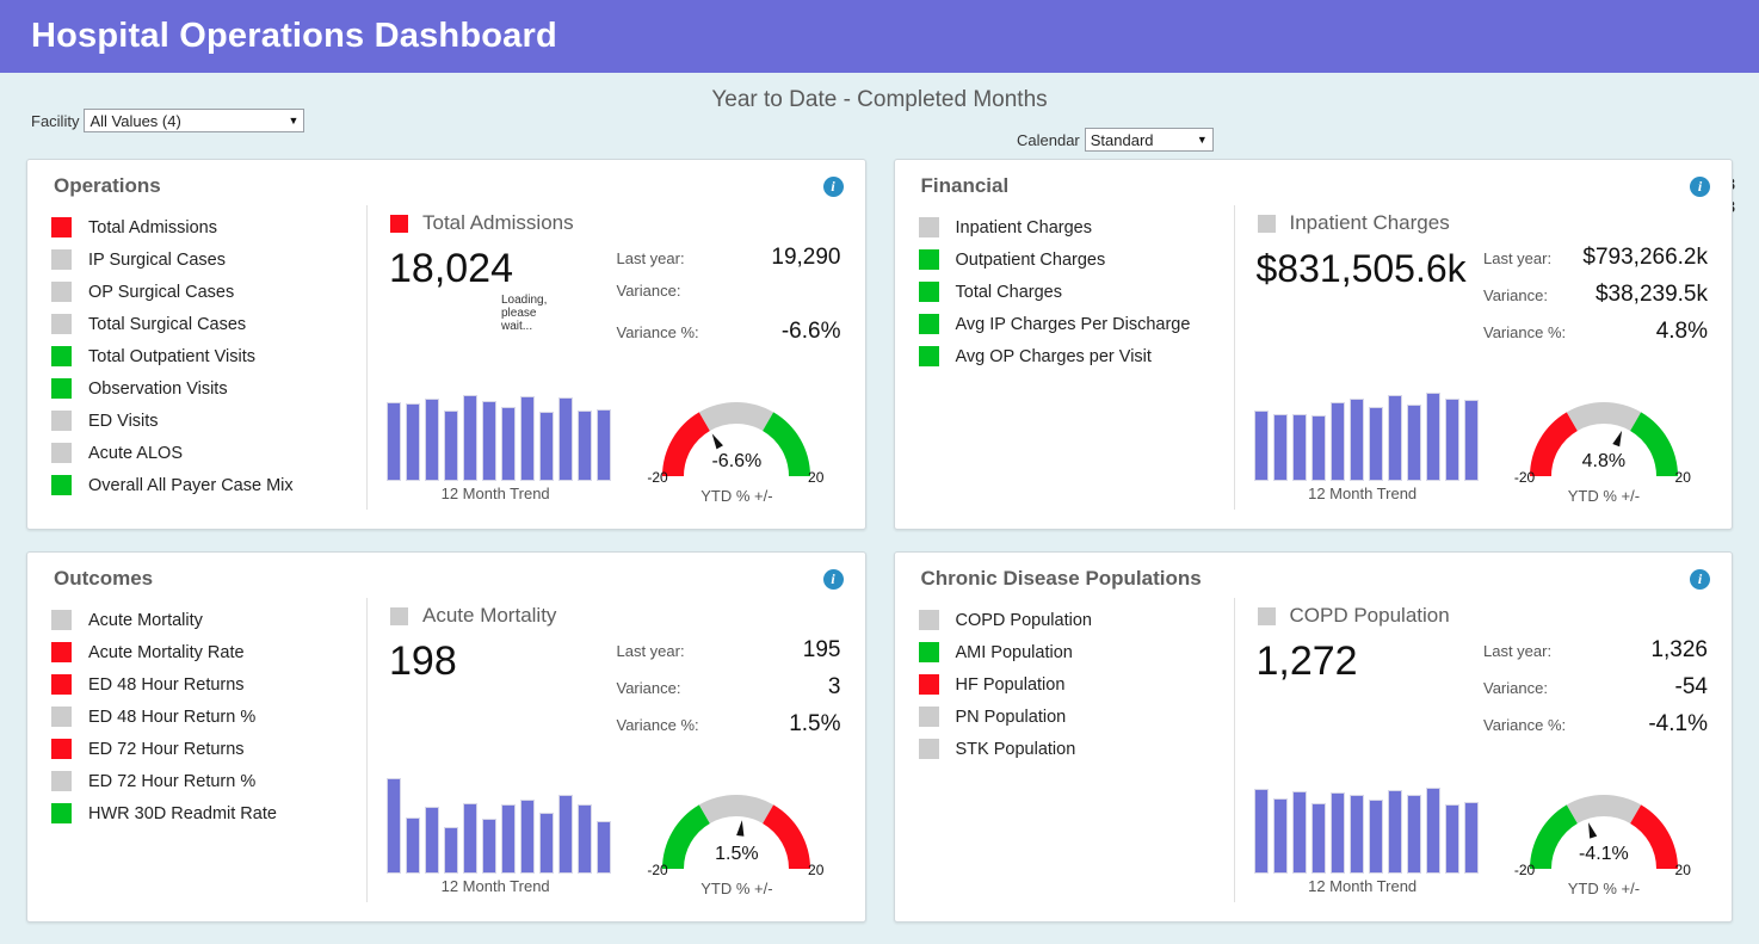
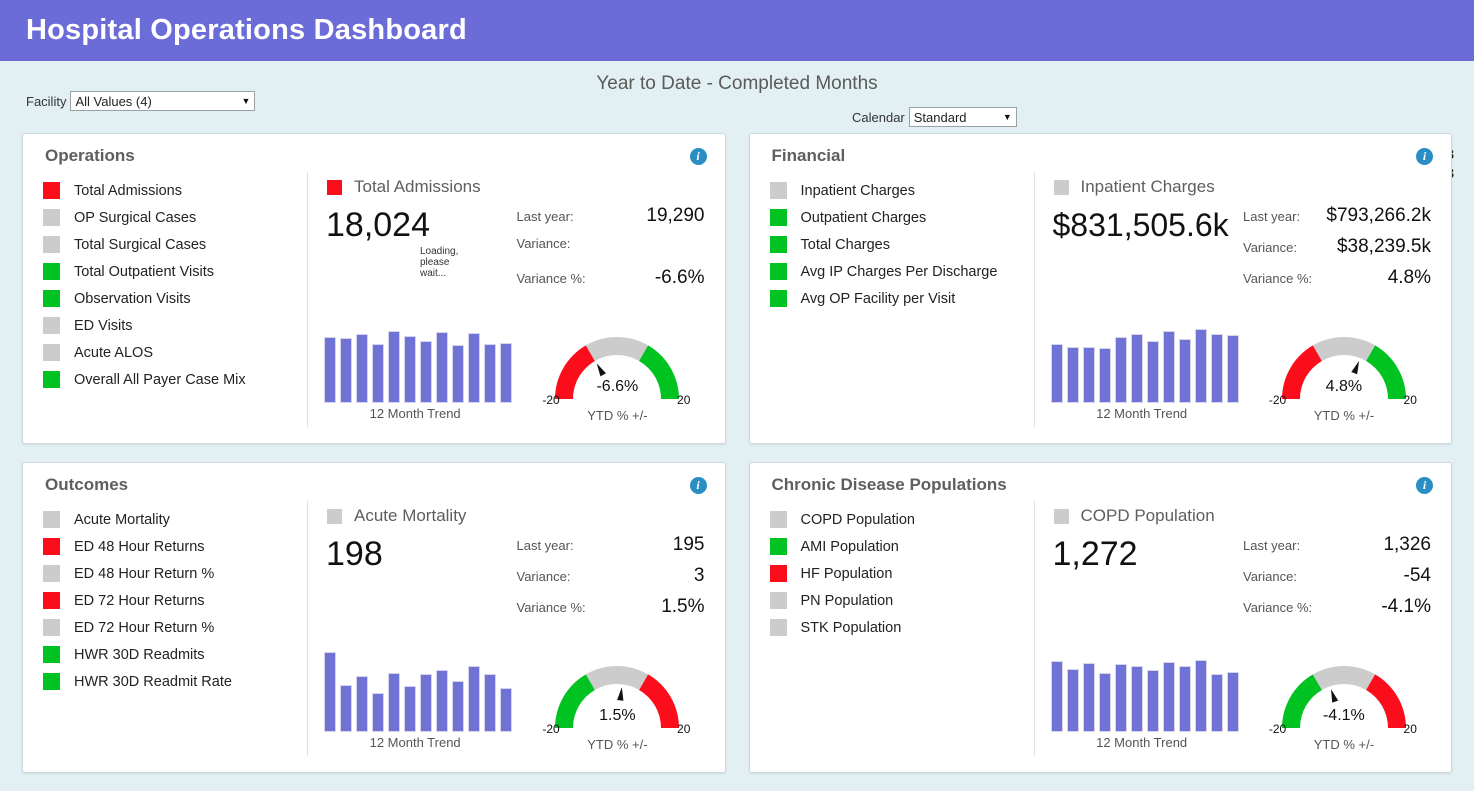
  Hospital Operations Dashboard
  Year to Date - Completed Months
  Facility
  All Values (4)
  ▼
  Calendar
  Standard
  ▼
  Operations
  i
  Total Admissions
- IP Surgical Cases
  OP Surgical Cases
  Total Surgical Cases
  Total Outpatient Visits
  Observation Visits
  ED Visits
  Acute ALOS
  Overall All Payer Case Mix
  Total Admissions
  18,024
  Last year:
  19,290
  Variance:
  Variance %:
  -6.6%
  Loading, please wait...
  12 Month Trend
  -6.6%
  -20
  20
  YTD % +/-
  Financial
  i
  Inpatient Charges
  Outpatient Charges
  Total Charges
  Avg IP Charges Per Discharge
- Avg OP Charges per Visit
+ Avg OP Facility per Visit
  Inpatient Charges
  $831,505.6k
  Last year:
  $793,266.2k
  Variance:
  $38,239.5k
  Variance %:
  4.8%
  12 Month Trend
  4.8%
  -20
  20
  YTD % +/-
  Outcomes
  i
  Acute Mortality
- Acute Mortality Rate
  ED 48 Hour Returns
  ED 48 Hour Return %
  ED 72 Hour Returns
  ED 72 Hour Return %
+ HWR 30D Readmits
  HWR 30D Readmit Rate
  Acute Mortality
  198
  Last year:
  195
  Variance:
  3
  Variance %:
  1.5%
  12 Month Trend
  1.5%
  -20
  20
  YTD % +/-
  Chronic Disease Populations
  i
  COPD Population
  AMI Population
  HF Population
  PN Population
  STK Population
  COPD Population
  1,272
  Last year:
  1,326
  Variance:
  -54
  Variance %:
  -4.1%
  12 Month Trend
  -4.1%
  -20
  20
  YTD % +/-
